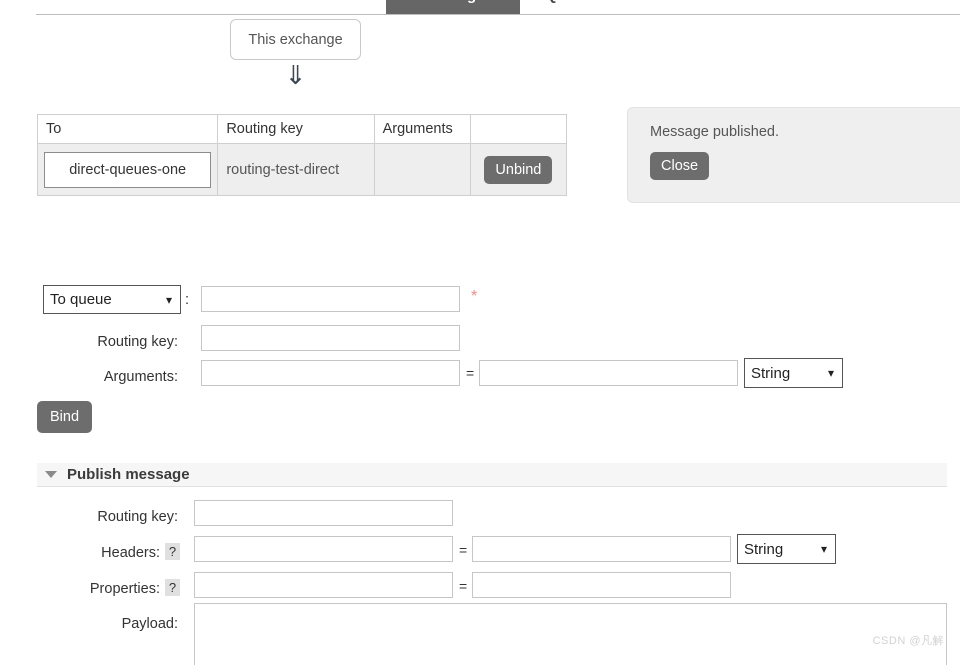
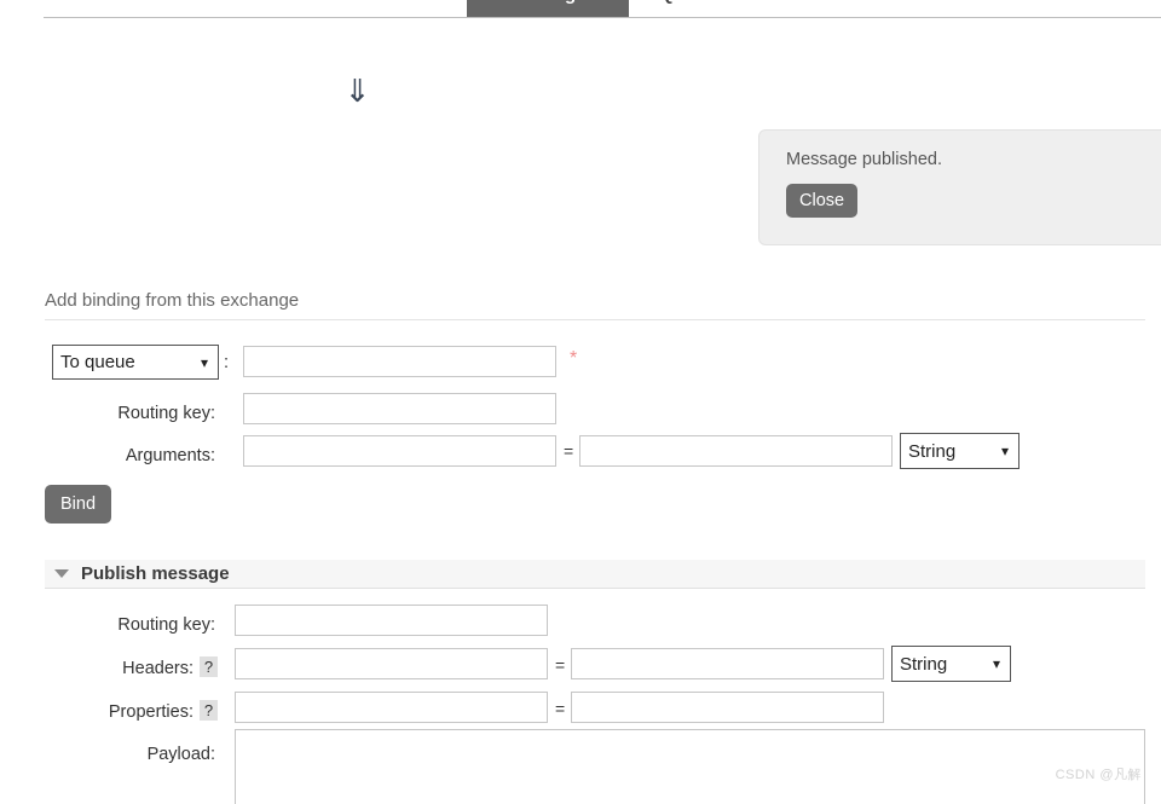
- This exchange
  ⇓
- To	Routing key	Arguments
- direct-queues-one	routing-test-direct		Unbind
  Message published.
  Close
+ Add binding from this exchange
  To queue
  ▾
  :
  *
  Routing key:
  Arguments:
  =
  String
  ▾
  Bind
  Publish message
  Routing key:
  Headers:
  ?
  =
  String
  ▾
  Properties:
  ?
  =
  Payload:
  CSDN @凡解
